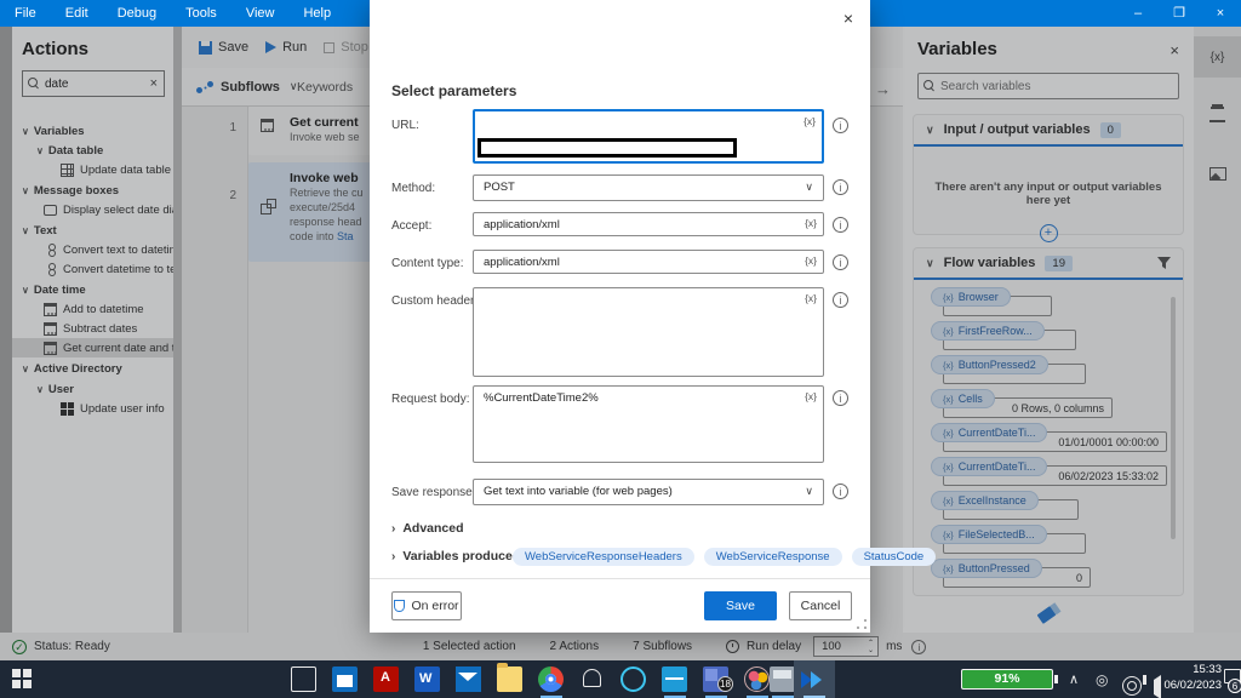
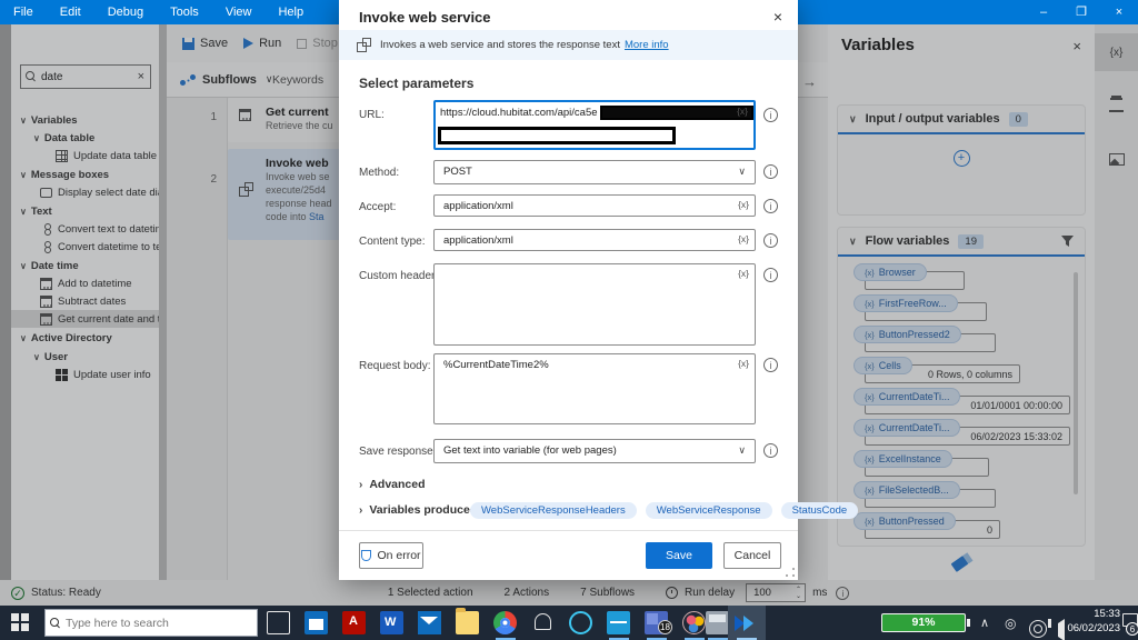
  File
  Edit
  Debug
  Tools
  View
  Help
  –
  ❐
  ×
- Actions
  date
  ×
  ∨
  Variables
  ∨
  Data table
  Update data table
  ∨
  Message boxes
  Display select date di
  ∨
  Text
  Convert text to dateti
  Convert datetime to t
  ∨
  Date time
  Add to datetime
  Subtract dates
  Get current date and
  ∨
  Active Directory
  ∨
  User
  Update user info
  Save
  Run
  Stop
  Subflows
  ∨
  Keywords
  1
  2
  Get current
- Invoke web se
+ Retrieve the cu
  Invoke web
- Retrieve the cu
+ Invoke web se
  execute/25d4
  response head
  code into Sta
  →
  Variables
  ×
- Search variables
  ∨
  Input / output variables
  0
- There aren't any input or output variables here yet
  +
  ∨
  Flow variables
  19
  {x} Browser
  {x} FirstFreeRow...
  {x} ButtonPressed2
  0 Rows, 0 columns
  {x} Cells
  01/01/0001 00:00:00
  {x} CurrentDateTi...
  06/02/2023 15:33:02
  {x} CurrentDateTi...
  {x} ExcelInstance
  {x} FileSelectedB...
  0
  {x} ButtonPressed
  {x}
  ✓
  Status: Ready
  1 Selected action
  2 Actions
  7 Subflows
  Run delay
  100
  ms
  i
+ Invoke web service
  ×
+ Invokes a web service and stores the response text
+ More info
  Select parameters
  URL:
+ https://cloud.hubitat.com/api/ca5e
  {x}
  i
  Method:
  POST
  ∨
  i
  Accept:
  application/xml
  {x}
  i
  Content type:
  application/xml
  {x}
  i
  Custom heade
  {x}
  i
  Request body:
  %CurrentDateTime2%
  {x}
  i
  Save response
  Get text into variable (for web pages)
  ∨
  i
  ›
  Advanced
  ›
  Variables produce
  WebServiceResponseHeaders
  WebServiceResponse
  StatusCode
  On error
  Save
  Cancel
+ Type here to search
  18
  91%
  ∧
  ◎
  15:33
  06/02/2023
  6
